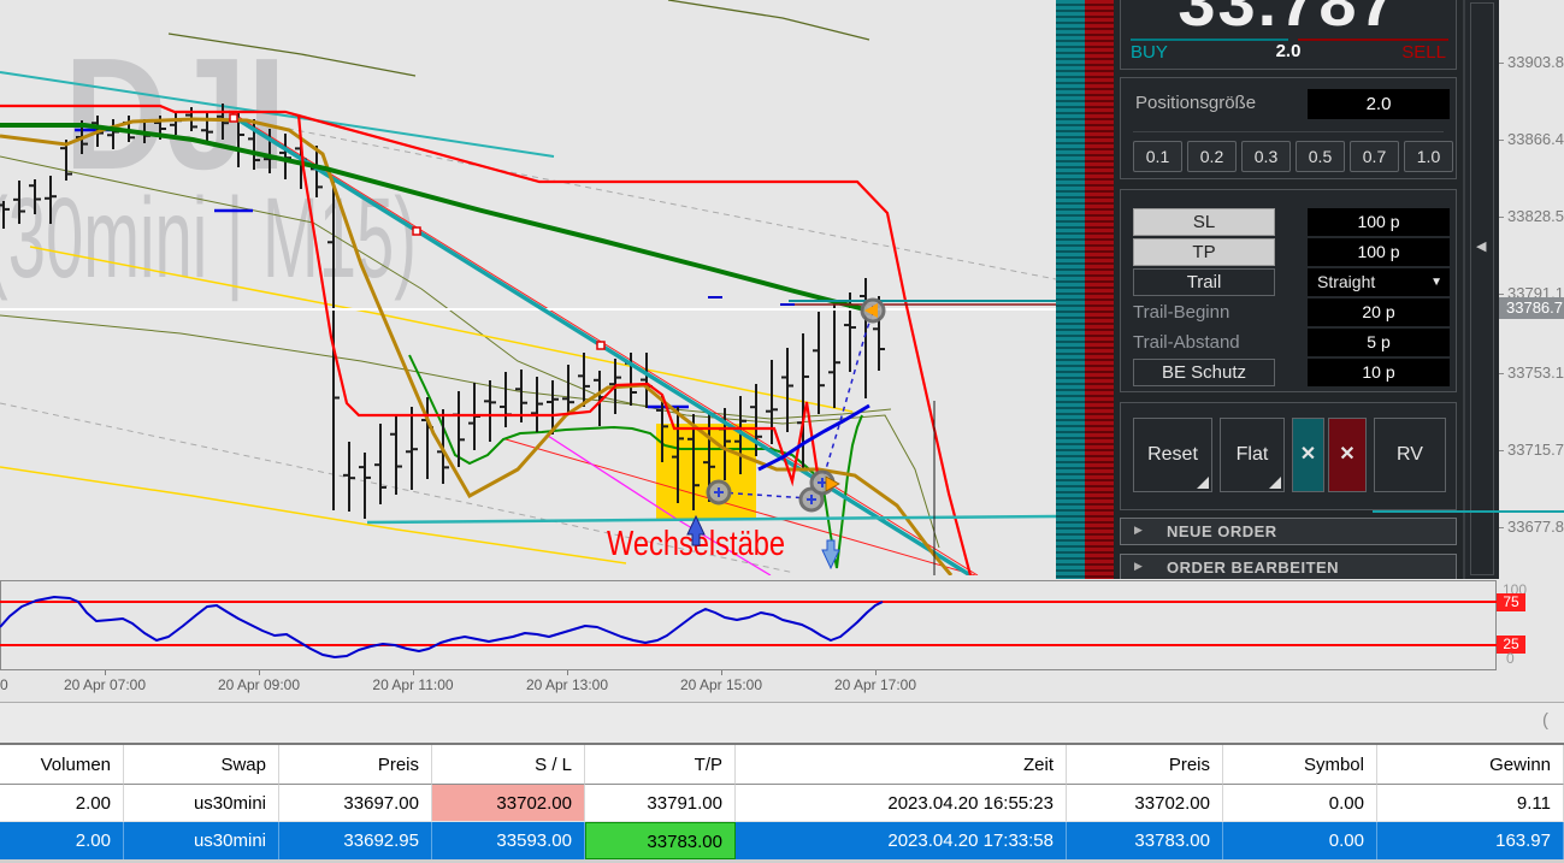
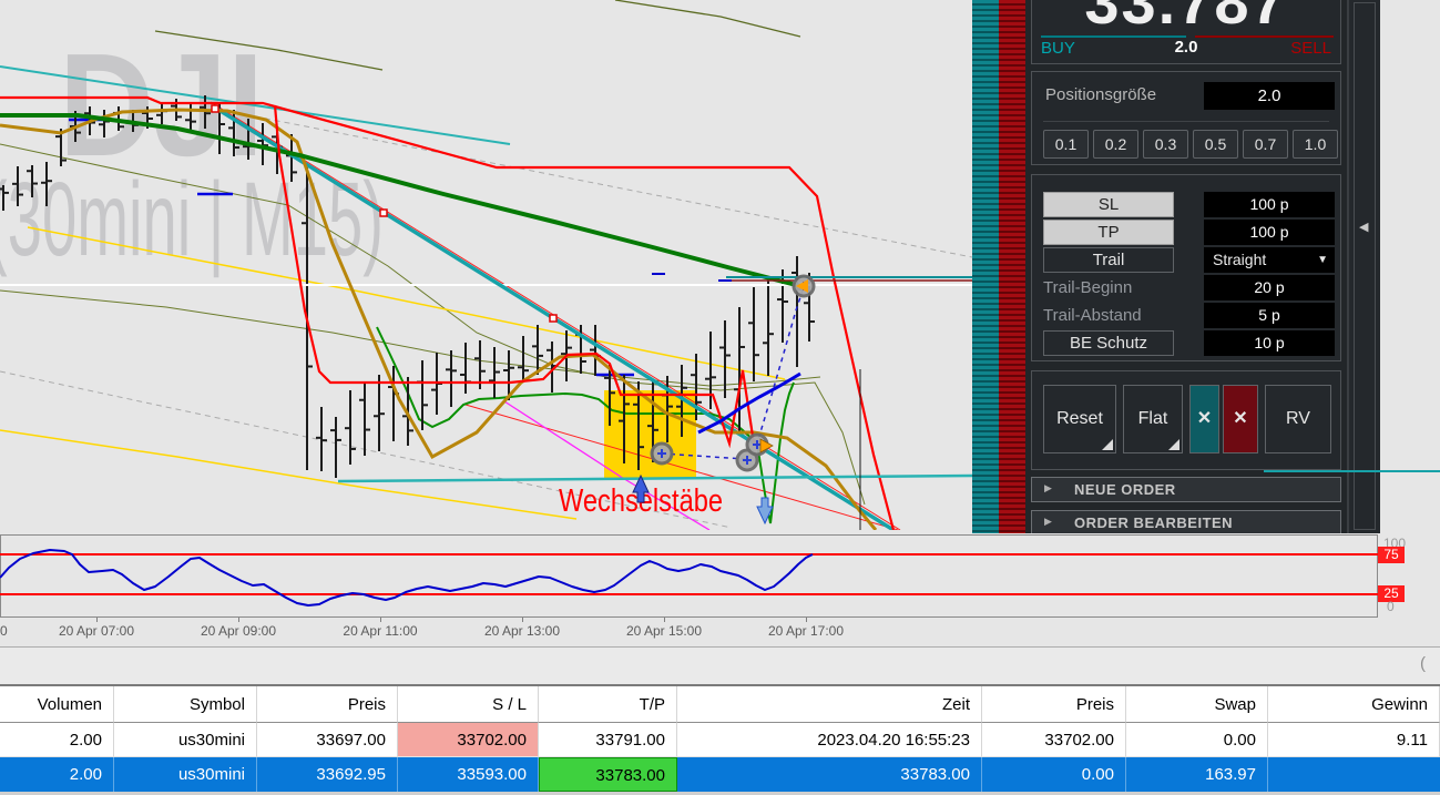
  30mini | M5)
  Wechselstäbe
  33.787
  BUY
  2.0
  SELL
  Positionsgröße
  2.0
  0.1
  0.2
  0.3
  0.5
  0.7
  1.0
  SL
  100 p
  TP
  100 p
  Trail
  Straight
  ▼
  Trail-Beginn
  20 p
  Trail-Abstand
  5 p
  BE Schutz
  10 p
  Reset
  Flat
  ✕
  ✕
  RV
  ▶
  NEUE ORDER
  ▶
  ORDER BEARBEITEN
  ◀
- 33903.8
- 33866.4
- 33828.5
- 33791.1
- 33753.1
- 33715.7
- 33677.8
- 33786.7
  100
  75
  25
  0
  0
  20 Apr 07:00
  20 Apr 09:00
  20 Apr 11:00
  20 Apr 13:00
  20 Apr 15:00
  20 Apr 17:00
  (
  Volumen
- Swap
+ Symbol
  Preis
  S / L
  T/P
  Zeit
  Preis
- Symbol
+ Swap
  Gewinn
  2.00
  us30mini
  33697.00
  33702.00
  33791.00
  2023.04.20 16:55:23
  33702.00
  0.00
  9.11
  2.00
  us30mini
  33692.95
  33593.00
  33783.00
- 2023.04.20 17:33:58
  33783.00
  0.00
  163.97
